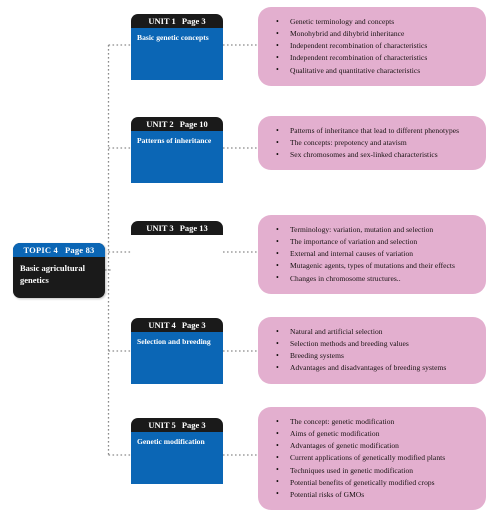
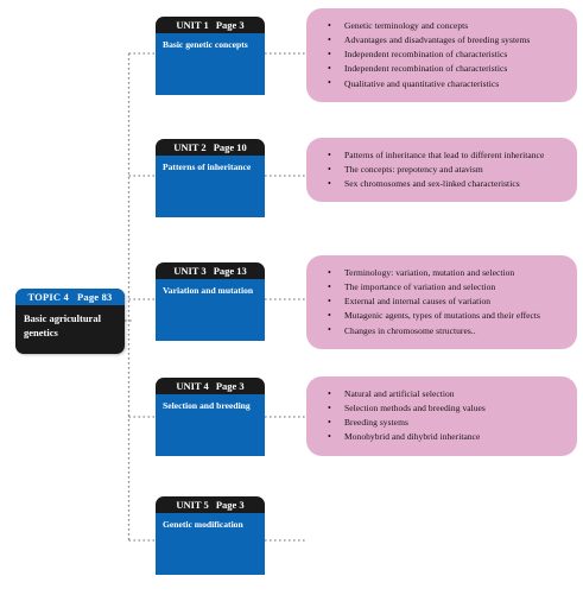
  TOPIC 4
  Page 83
  Basic agricultural genetics
  UNIT 1
  Page 3
  Basic genetic concepts
  UNIT 2
  Page 10
  Patterns of inheritance
  UNIT 3
  Page 13
+ Variation and mutation
  UNIT 4
  Page 3
  Selection and breeding
  UNIT 5
  Page 3
  Genetic modification
  Genetic terminology and concepts
- Monohybrid and dihybrid inheritance
+ Advantages and disadvantages of breeding systems
  Independent recombination of characteristics
  Independent recombination of characteristics
  Qualitative and quantitative characteristics
- Patterns of inheritance that lead to different phenotypes
+ Patterns of inheritance that lead to different inheritance
  The concepts: prepotency and atavism
  Sex chromosomes and sex-linked characteristics
  Terminology: variation, mutation and selection
  The importance of variation and selection
  External and internal causes of variation
  Mutagenic agents, types of mutations and their effects
  Changes in chromosome structures..
  Natural and artificial selection
  Selection methods and breeding values
  Breeding systems
- Advantages and disadvantages of breeding systems
+ Monohybrid and dihybrid inheritance
- The concept: genetic modification
- Aims of genetic modification
- Advantages of genetic modification
- Current applications of genetically modified plants
- Techniques used in genetic modification
- Potential benefits of genetically modified crops
- Potential risks of GMOs
